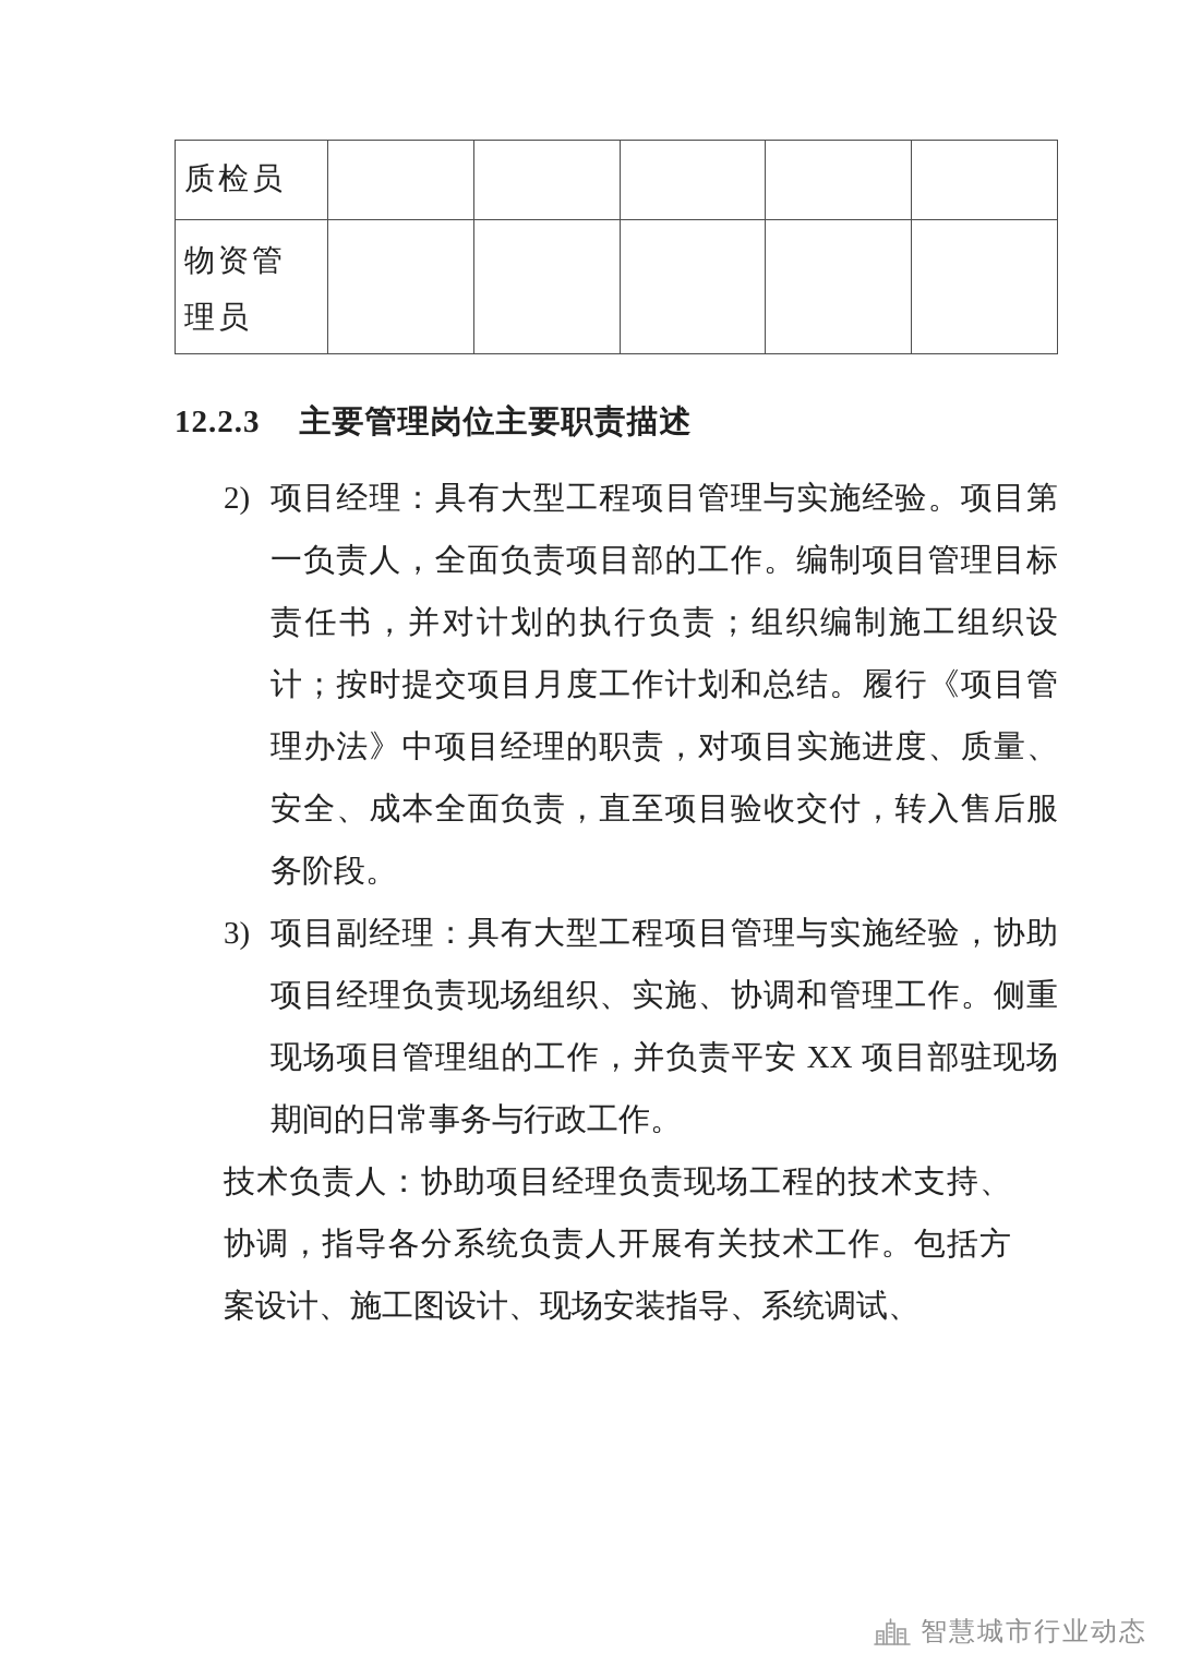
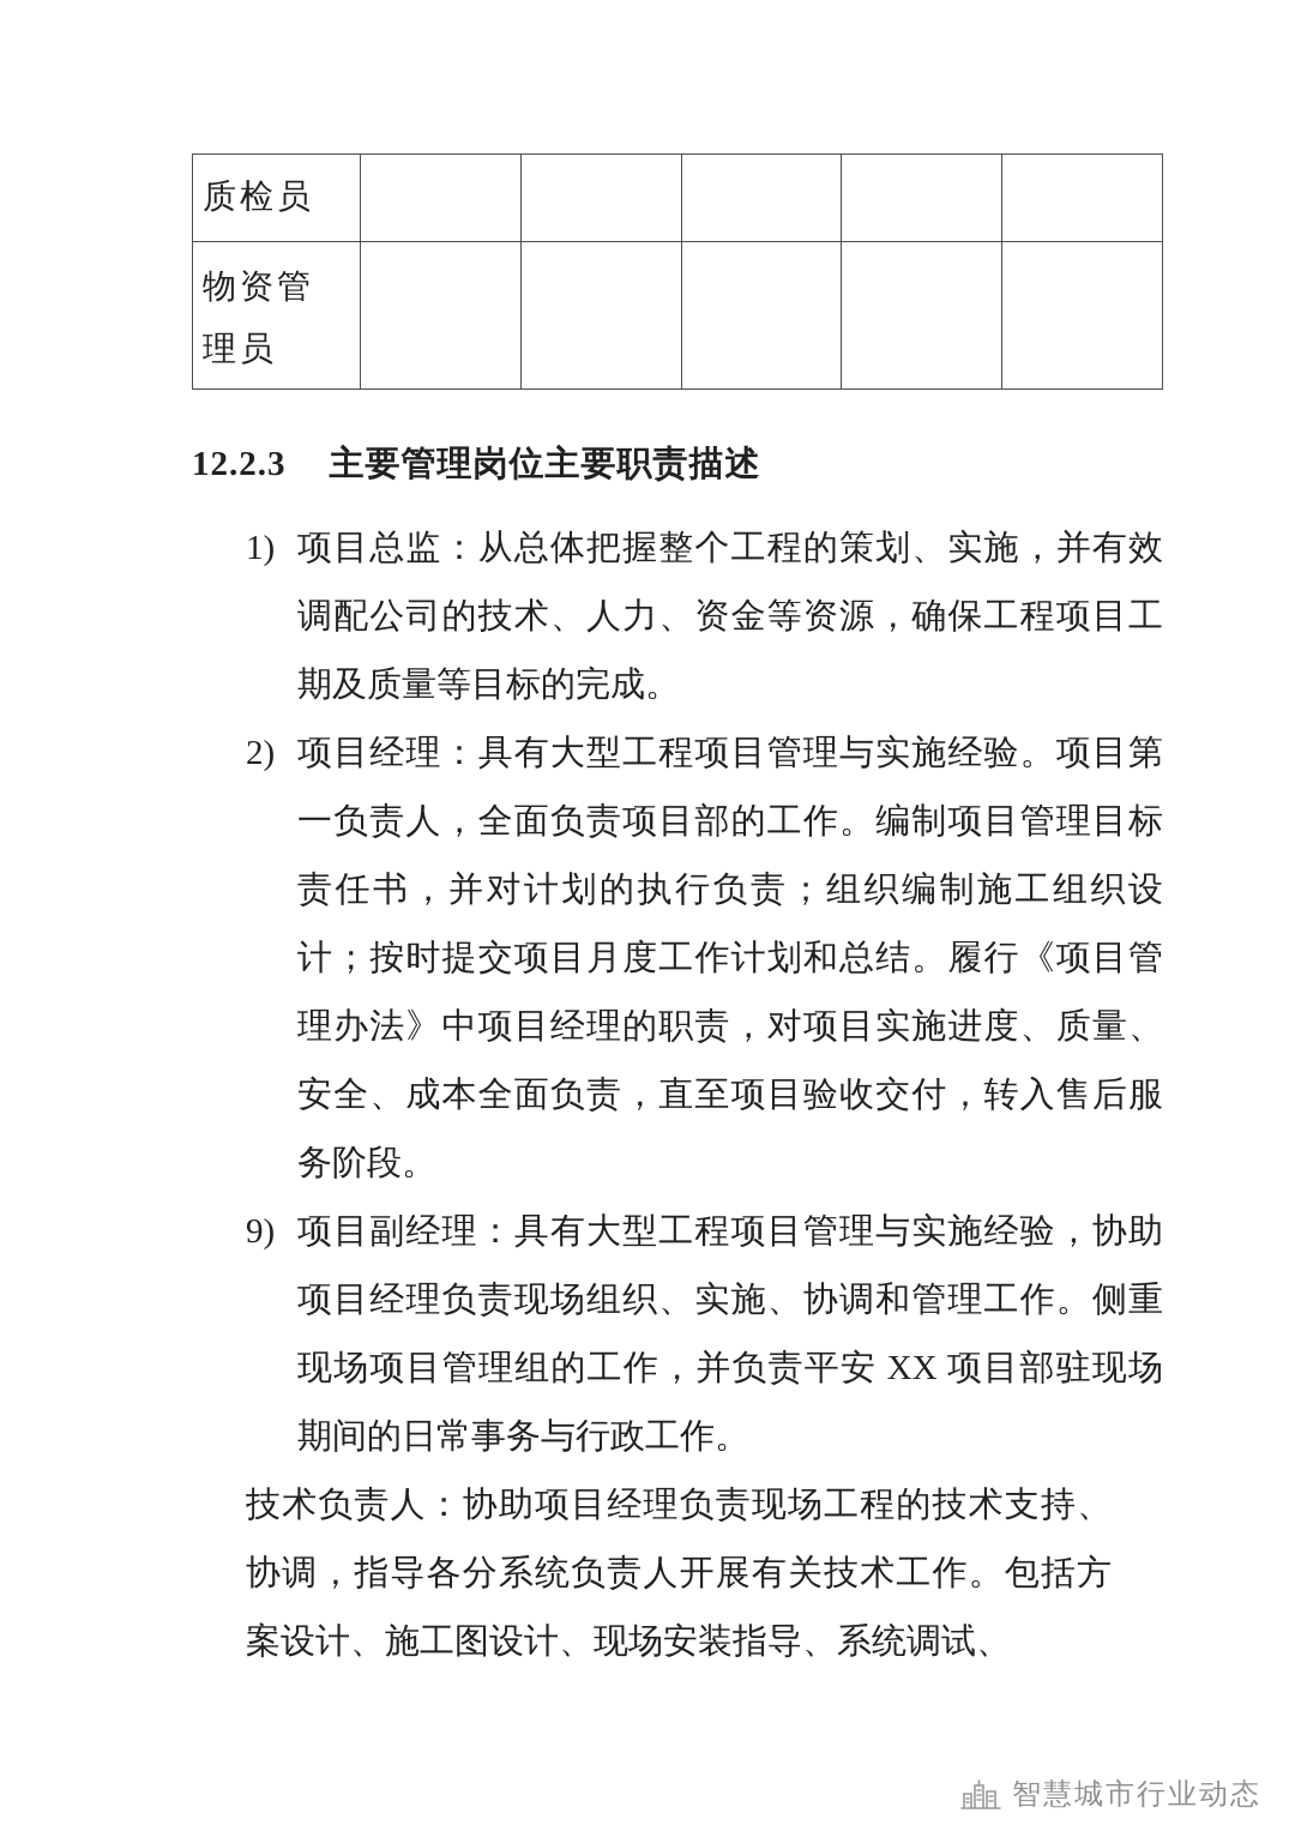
  质检员
  物资管理员
  12.2.3
  主要管理岗位主要职责描述
+ 1)
+ 项目总监：从总体把握整个工程的策划、实施，并有效调配公司的技术、人力、资金等资源，确保工程项目工期及质量等目标的完成。
  2)
  项目经理：具有大型工程项目管理与实施经验。项目第一负责人，全面负责项目部的工作。编制项目管理目标责任书，并对计划的执行负责；组织编制施工组织设计；按时提交项目月度工作计划和总结。履行《项目管理办法》中项目经理的职责，对项目实施进度、质量、安全、成本全面负责，直至项目验收交付，转入售后服务阶段。
- 3)
+ 9)
  项目副经理：具有大型工程项目管理与实施经验，协助项目经理负责现场组织、实施、协调和管理工作。侧重现场项目管理组的工作，并负责平安 XX 项目部驻现场期间的日常事务与行政工作。
  技术负责人：协助项目经理负责现场工程的技术支持、协调，指导各分系统负责人开展有关技术工作。包括方案设计、施工图设计、现场安装指导、系统调试、
  智慧城市行业动态
